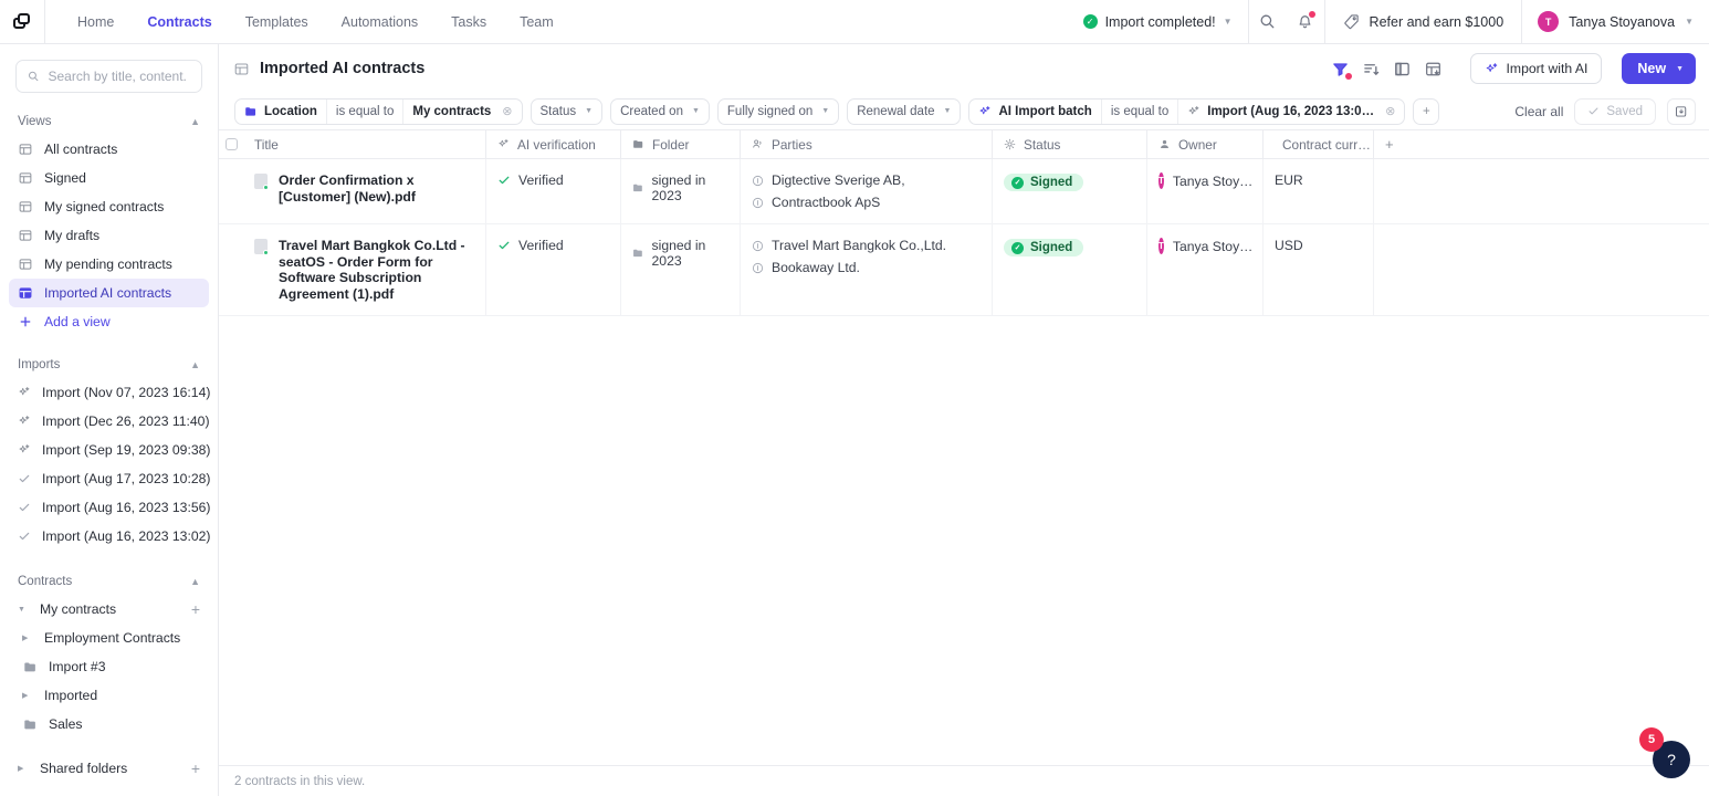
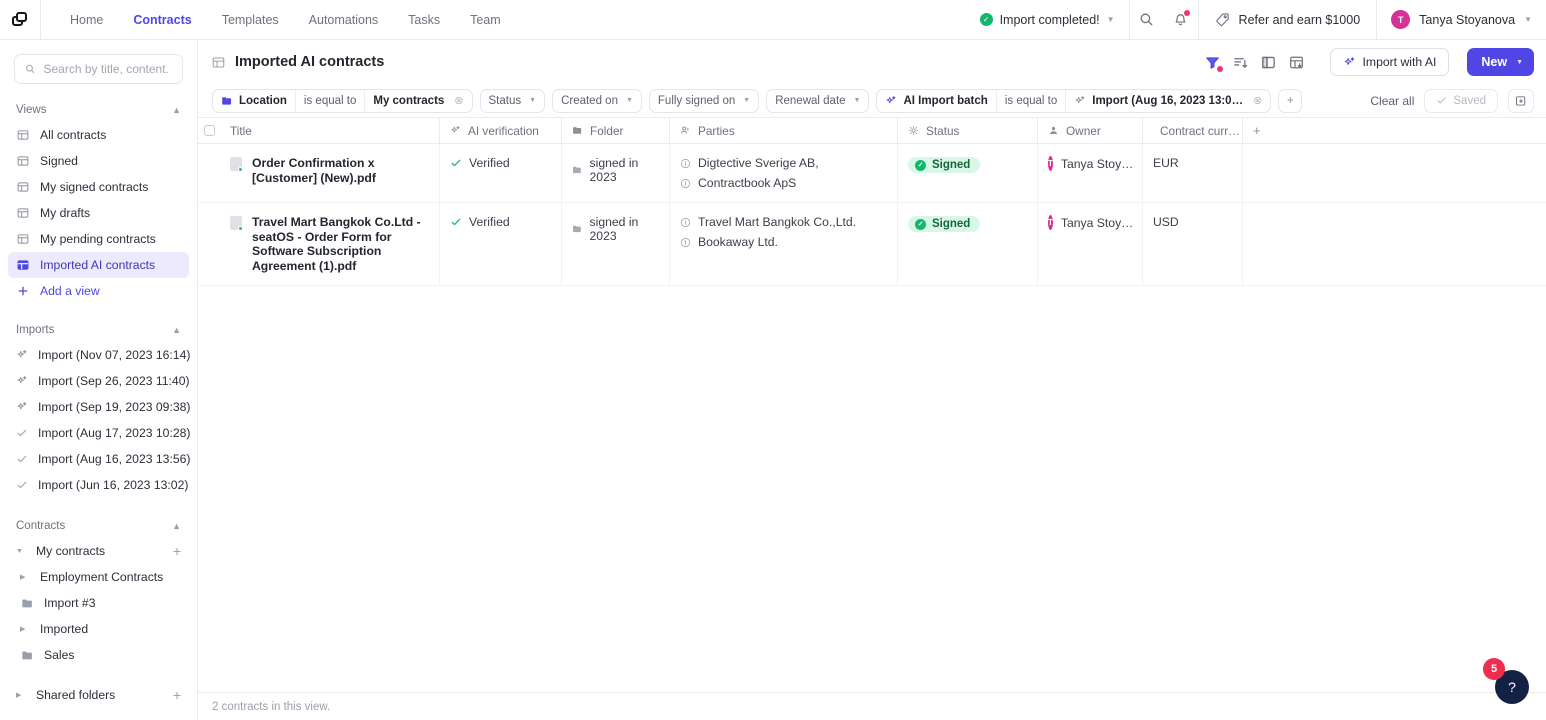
  Home
  Contracts
  Templates
  Automations
  Tasks
  Team
  ✓
  Import completed!
  ▼
  Refer and earn $1000
  T
  Tanya Stoyanova
  ▼
  Search by title, content.
  Views
  ▲
  All contracts
  Signed
  My signed contracts
  My drafts
  My pending contracts
  Imported AI contracts
  Add a view
  Imports
  ▲
  Import (Nov 07, 2023 16:14)
- Import (Dec 26, 2023 11:40)
+ Import (Sep 26, 2023 11:40)
  Import (Sep 19, 2023 09:38)
  Import (Aug 17, 2023 10:28)
  Import (Aug 16, 2023 13:56)
- Import (Aug 16, 2023 13:02)
+ Import (Jun 16, 2023 13:02)
  Contracts
  ▲
  My contracts
  +
  Employment Contracts
  Import #3
  Imported
  Sales
  Shared folders
  +
  Imported AI contracts
  Import with AI
  New
  Location
  is equal to
  My contracts
  ⊗
  Status
  Created on
  Fully signed on
  Renewal date
  AI Import batch
  is equal to
  Import (Aug 16, 2023 13:0…
  ⊗
  +
  Clear all
  Saved
  Title
  AI verification
  Folder
  Parties
  Status
  Owner
  Contract curr…
  +
  Order Confirmation x [Customer] (New).pdf
  Verified
  signed in 2023
  Digtective Sverige AB,
  Contractbook ApS
  Signed
  T
  Tanya Stoy…
  EUR
  Travel Mart Bangkok Co.Ltd - seatOS - Order Form for Software Subscription Agreement (1).pdf
  Verified
  signed in 2023
  Travel Mart Bangkok Co.,Ltd.
  Bookaway Ltd.
  Signed
  T
  Tanya Stoy…
  USD
  2 contracts in this view.
  ?
  5
